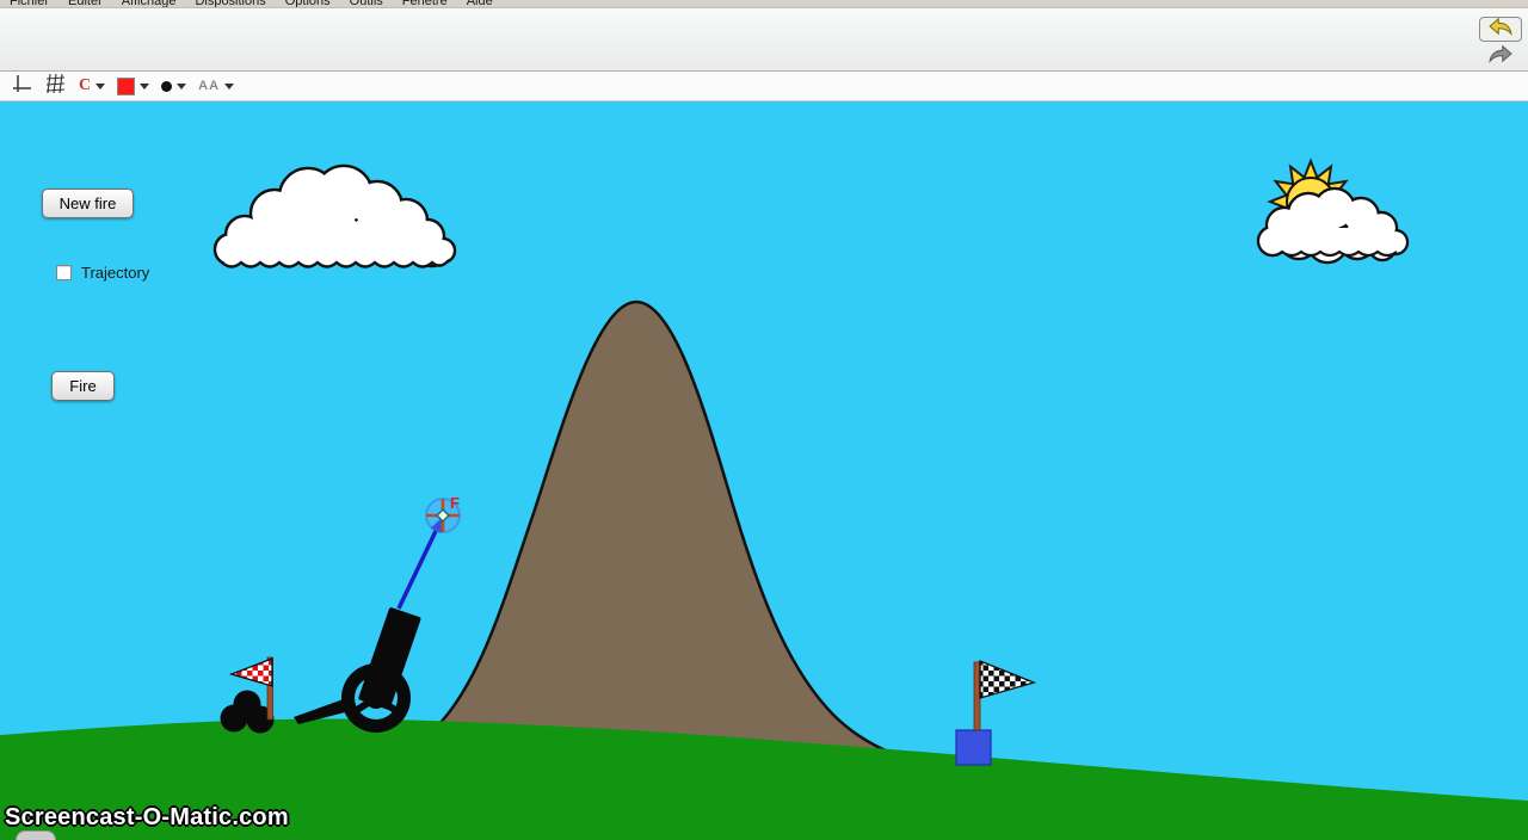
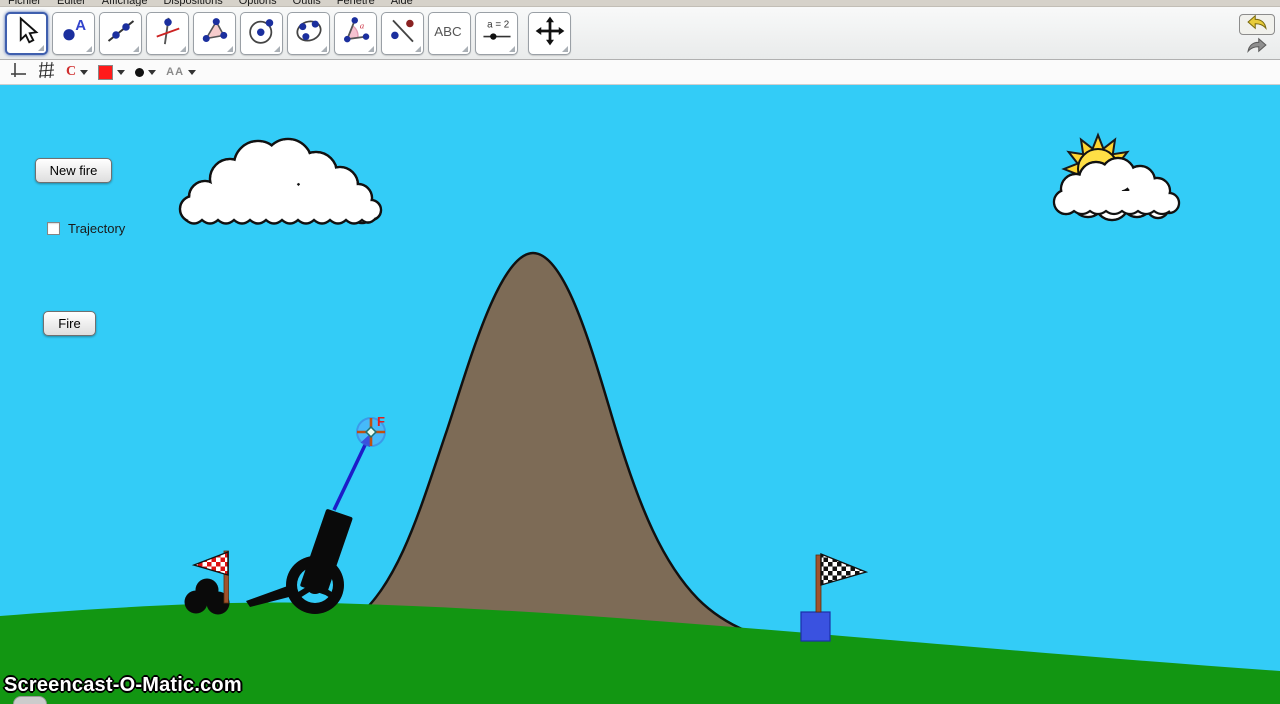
  Fichier Editer Affichage Dispositions Options Outils Fenêtre Aide
+ A
+ a
+ ABC
+ a = 2
  C
  AA
  F
  New fire
  Trajectory
  Fire
  Screencast-O-Matic.com
